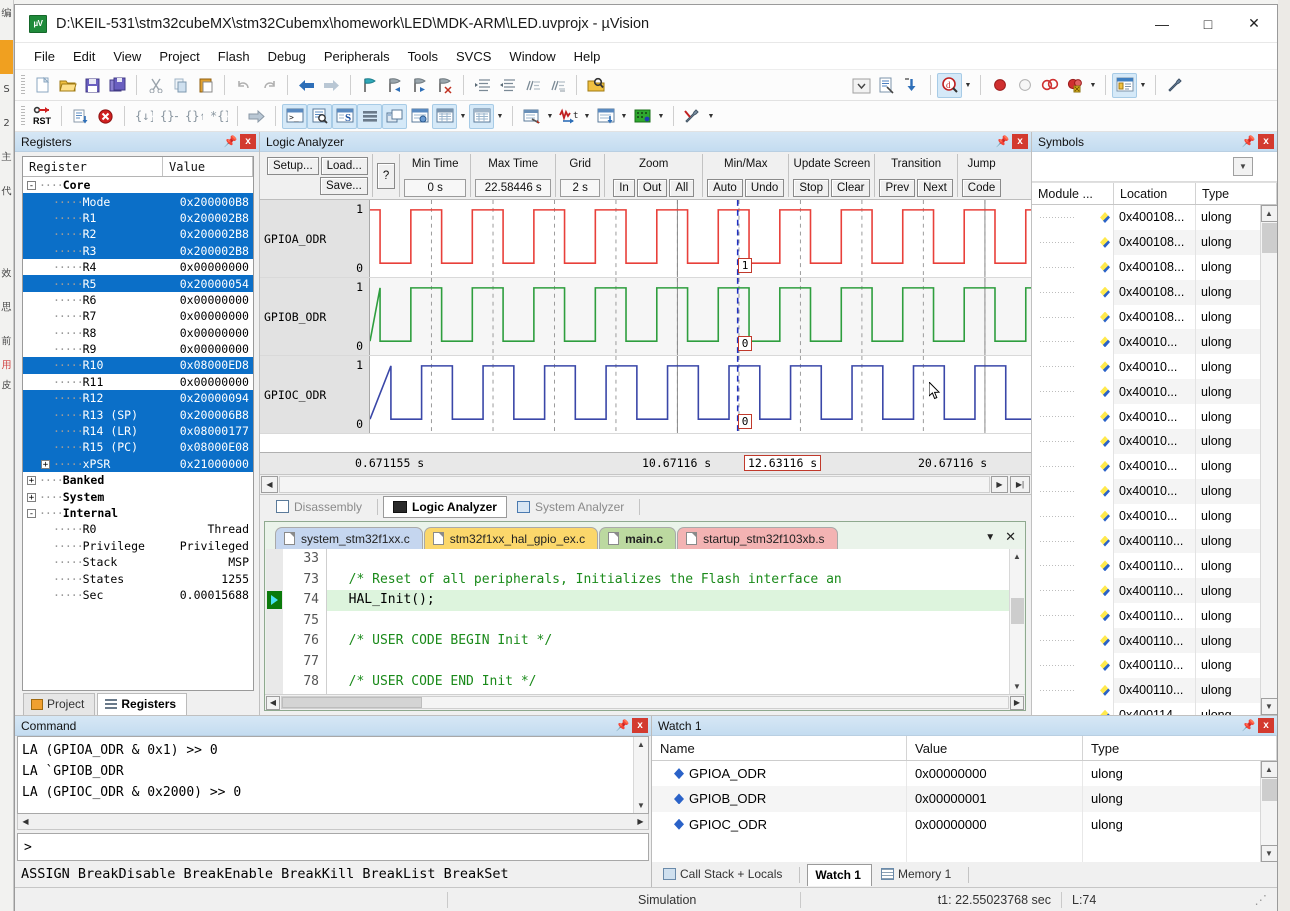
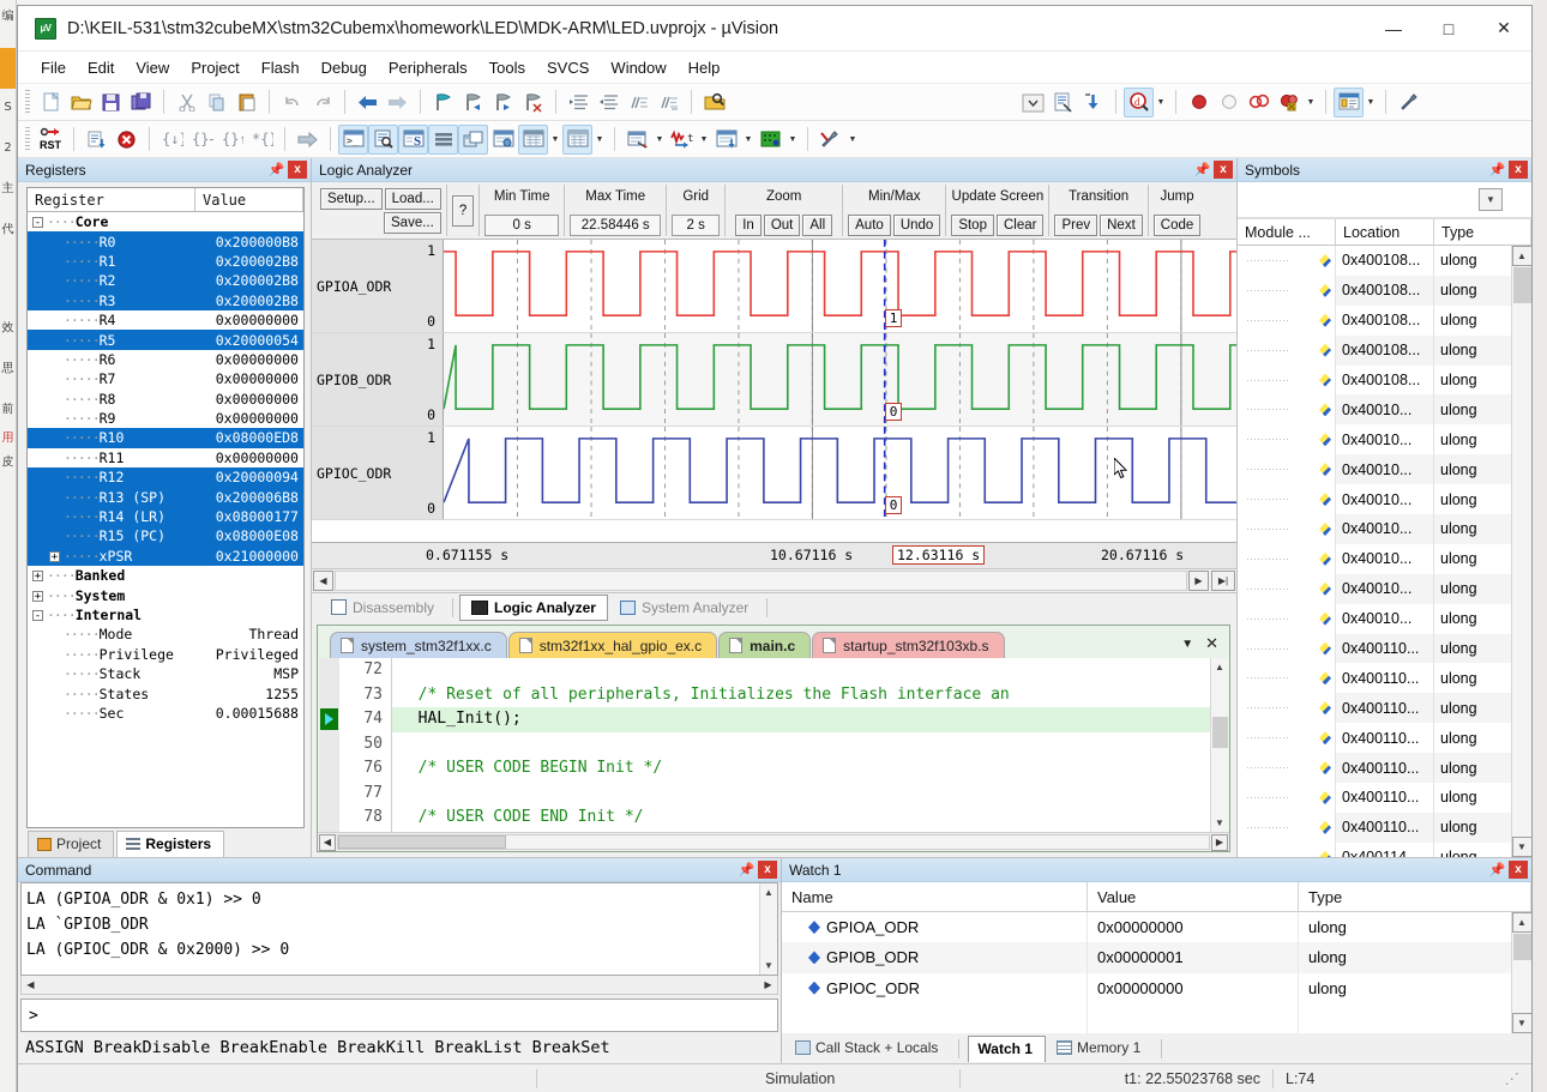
  编
  S
  2
  主
  代
  效
  思
  前
  用
  皮
  µV
  D:\KEIL-531\stm32cubeMX\stm32Cubemx\homework\LED\MDK-ARM\LED.uvprojx - µVision
  —
  □
  ✕
  File
  Edit
  View
  Project
  Flash
  Debug
  Peripherals
  Tools
  SVCS
  Window
  Help
  d
  RST
  >_
  S
  t
  Registers
  📌
  x
  Register
  Value
  - ····Core
- ·····Mode
+ ·····R0
  0x200000B8
  ·····R1
  0x200002B8
  ·····R2
  0x200002B8
  ·····R3
  0x200002B8
  ·····R4
  0x00000000
  ·····R5
  0x20000054
  ·····R6
  0x00000000
  ·····R7
  0x00000000
  ·····R8
  0x00000000
  ·····R9
  0x00000000
  ·····R10
  0x08000ED8
  ·····R11
  0x00000000
  ·····R12
  0x20000094
  ·····R13 (SP)
  0x200006B8
  ·····R14 (LR)
  0x08000177
  ·····R15 (PC)
  0x08000E08
  + ·····xPSR
  0x21000000
  + ····Banked
  + ····System
  - ····Internal
- ·····R0
+ ·····Mode
  Thread
  ·····Privilege
  Privileged
  ·····Stack
  MSP
  ·····States
  1255
  ·····Sec
  0.00015688
  Project
  Registers
  Logic Analyzer
  📌
  x
  Setup...
  Load...
  Save...
  ?
  Min Time
  0 s
  Max Time
  22.58446 s
  Grid
  2 s
  Zoom
  In
  Out
  All
  Min/Max
  Auto
  Undo
  Update Screen
  Stop
  Clear
  Transition
  Prev
  Next
  Jump
  Code
  GPIOA_ODR
  1
  0
  1
  GPIOB_ODR
  1
  0
  0
  GPIOC_ODR
  1
  0
  0
  0.671155 s
  10.67116 s
  12.63116 s
  20.67116 s
  ◀
  ▶
  ▶|
  Disassembly
  Logic Analyzer
  System Analyzer
  system_stm32f1xx.c
  stm32f1xx_hal_gpio_ex.c
  main.c
  startup_stm32f103xb.s
  ▼
  ✕
- 33
+ 72
  73
  74
- 75
+ 50
  76
  77
  78
  /* Reset of all peripherals, Initializes the Flash interface an
  HAL_Init();
  /* USER CODE BEGIN Init */
  /* USER CODE END Init */
  ▲
  ▼
  ◀
  ▶
  Symbols
  📌
  x
  ▼
  Module ...
  Location
  Type
  0x400108...
  ulong
  0x400108...
  ulong
  0x400108...
  ulong
  0x400108...
  ulong
  0x400108...
  ulong
  0x40010...
  ulong
  0x40010...
  ulong
  0x40010...
  ulong
  0x40010...
  ulong
  0x40010...
  ulong
  0x40010...
  ulong
  0x40010...
  ulong
  0x40010...
  ulong
  0x400110...
  ulong
  0x400110...
  ulong
  0x400110...
  ulong
  0x400110...
  ulong
  0x400110...
  ulong
  0x400110...
  ulong
  0x400110...
  ulong
  ▲
  ▼
  Command
  📌
  x
  LA (GPIOA_ODR & 0x1) >> 0
  LA `GPIOB_ODR
  LA (GPIOC_ODR & 0x2000) >> 0
  ▲
  ▼
  ◀
  ▶
  >
  ASSIGN BreakDisable BreakEnable BreakKill BreakList BreakSet
  Watch 1
  📌
  x
  Name
  Value
  Type
  GPIOA_ODR
  0x00000000
  ulong
  GPIOB_ODR
  0x00000001
  ulong
  GPIOC_ODR
  0x00000000
  ulong
  ▲
  ▼
  Call Stack + Locals
  Watch 1
  Memory 1
  Simulation
  t1: 22.55023768 sec
  L:74
  ⋰
